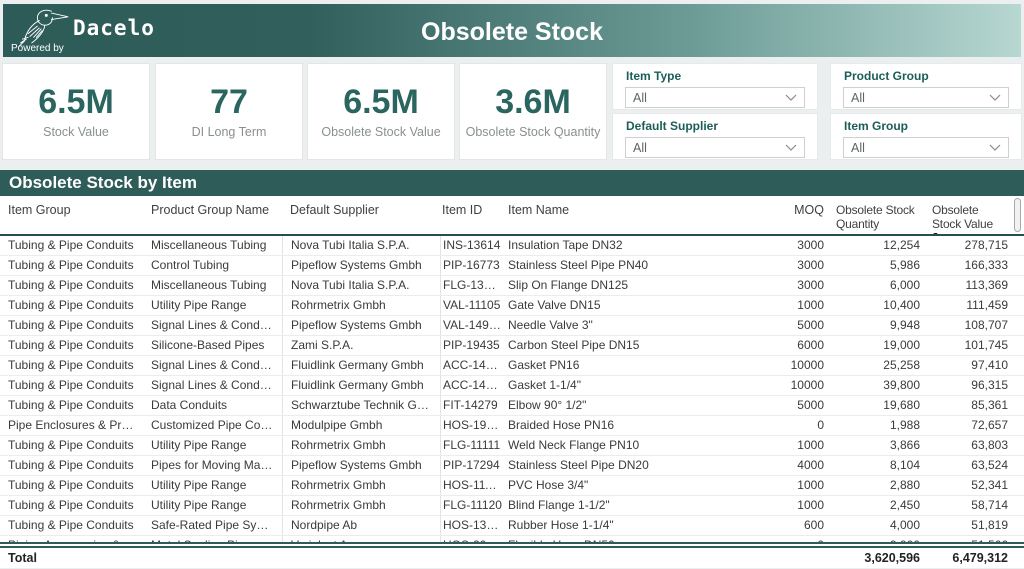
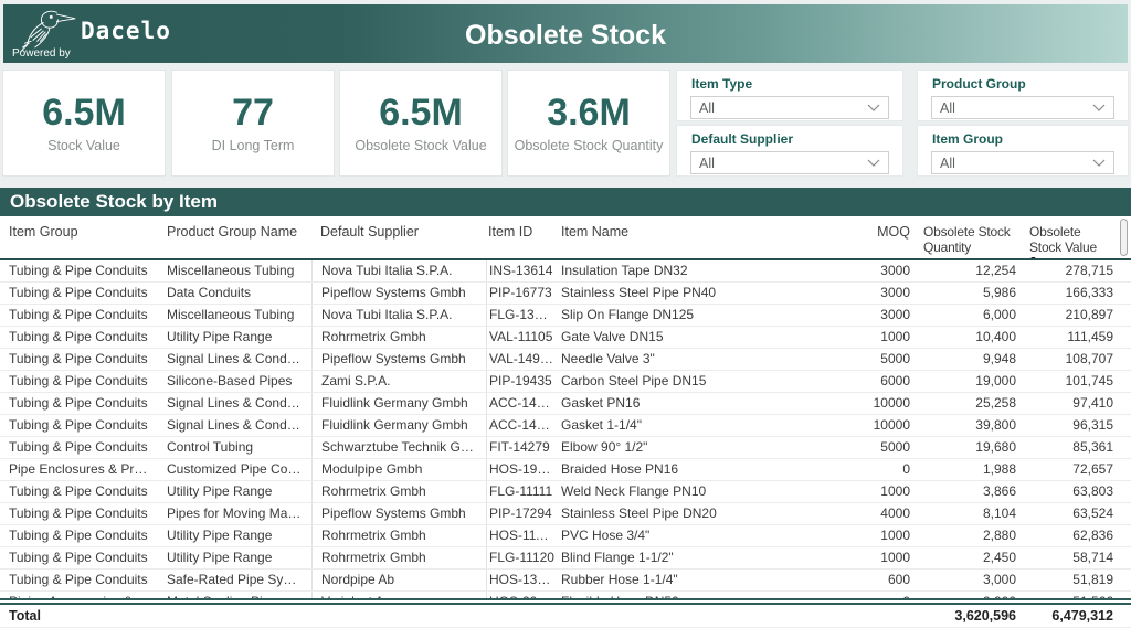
  Dacelo
  Powered by
  Obsolete Stock
  6.5M
  Stock Value
  77
  DI Long Term
  6.5M
  Obsolete Stock Value
  3.6M
  Obsolete Stock Quantity
  Item Type
  All
  Default Supplier
  All
  Product Group
  All
  Item Group
  All
  Obsolete Stock by Item
  Item Group
  Product Group Name
  Default Supplier
  Item ID
  Item Name
  MOQ
  Obsolete Stock Quantity
  Obsolete Stock Value
  Tubing & Pipe Conduits
  Miscellaneous Tubing
  Nova Tubi Italia S.P.A.
  INS-13614
  Insulation Tape DN32
  3000
  12,254
  278,715
  Tubing & Pipe Conduits
- Control Tubing
+ Data Conduits
  Pipeflow Systems Gmbh
  PIP-16773
  Stainless Steel Pipe PN40
  3000
  5,986
  166,333
  Tubing & Pipe Conduits
  Miscellaneous Tubing
  Nova Tubi Italia S.P.A.
  FLG-13612
  Slip On Flange DN125
  3000
  6,000
- 113,369
+ 210,897
  Tubing & Pipe Conduits
  Utility Pipe Range
  Rohrmetrix Gmbh
  VAL-11105
  Gate Valve DN15
  1000
  10,400
  111,459
  Tubing & Pipe Conduits
  Signal Lines & Conduits
  Pipeflow Systems Gmbh
  VAL-14965
  Needle Valve 3"
  5000
  9,948
  108,707
  Tubing & Pipe Conduits
  Silicone-Based Pipes
  Zami S.P.A.
  PIP-19435
  Carbon Steel Pipe DN15
  6000
  19,000
  101,745
  Tubing & Pipe Conduits
  Signal Lines & Conduits
  Fluidlink Germany Gmbh
  ACC-14931
  Gasket PN16
  10000
  25,258
  97,410
  Tubing & Pipe Conduits
  Signal Lines & Conduits
  Fluidlink Germany Gmbh
  ACC-14830
  Gasket 1-1/4"
  10000
  39,800
  96,315
  Tubing & Pipe Conduits
- Data Conduits
+ Control Tubing
  Schwarztube Technik Gmbh
  FIT-14279
  Elbow 90° 1/2"
  5000
  19,680
  85,361
  Pipe Enclosures & Protec
  Customized Pipe Compo
  Modulpipe Gmbh
  HOS-19502
  Braided Hose PN16
  0
  1,988
  72,657
  Tubing & Pipe Conduits
  Utility Pipe Range
  Rohrmetrix Gmbh
  FLG-11111
  Weld Neck Flange PN10
  1000
  3,866
  63,803
  Tubing & Pipe Conduits
  Pipes for Moving Machin
  Pipeflow Systems Gmbh
  PIP-17294
  Stainless Steel Pipe DN20
  4000
  8,104
  63,524
  Tubing & Pipe Conduits
  Utility Pipe Range
  Rohrmetrix Gmbh
  HOS-11118
  PVC Hose 3/4"
  1000
  2,880
- 52,341
+ 62,836
  Tubing & Pipe Conduits
  Utility Pipe Range
  Rohrmetrix Gmbh
  FLG-11120
  Blind Flange 1-1/2"
  1000
  2,450
  58,714
  Tubing & Pipe Conduits
  Safe-Rated Pipe System
  Nordpipe Ab
  HOS-13005
  Rubber Hose 1-1/4"
  600
- 4,000
+ 3,000
  51,819
  Total
  3,620,596
  6,479,312
